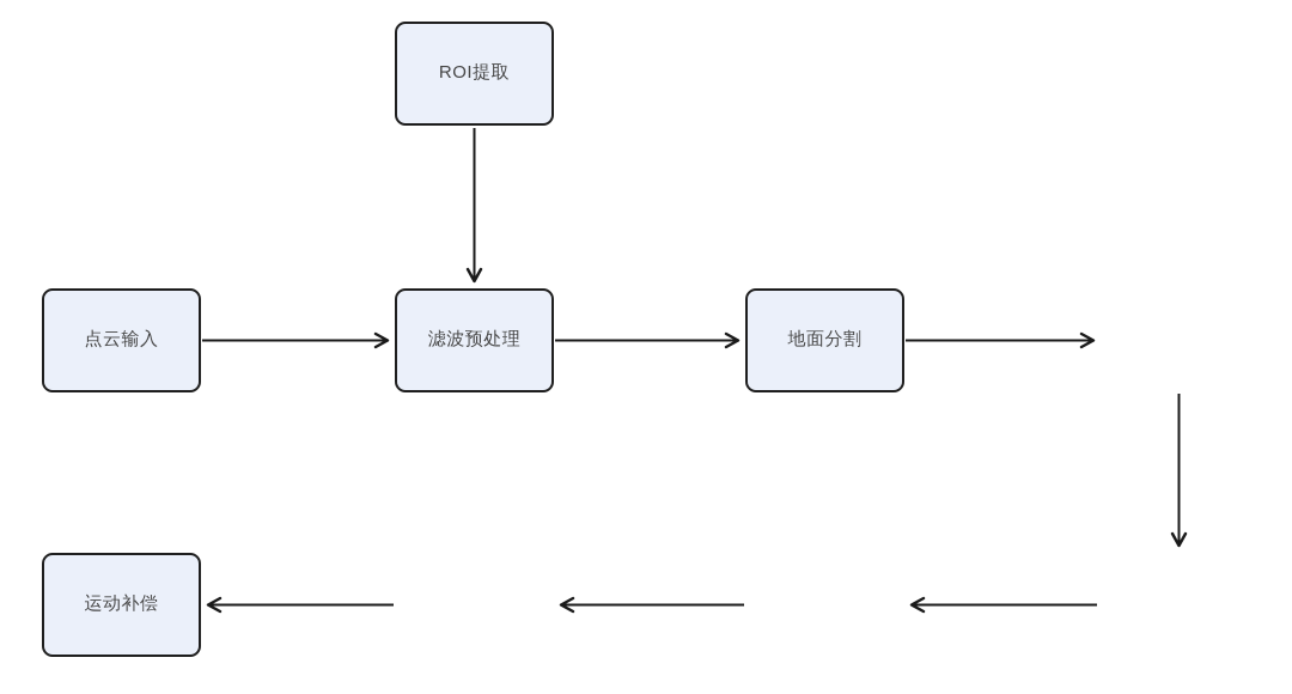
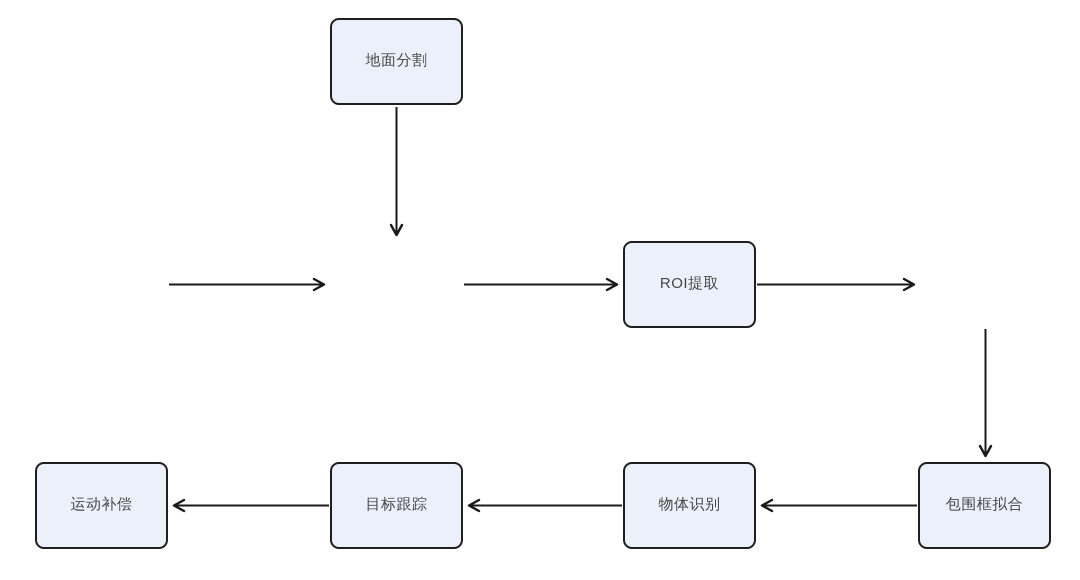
- ROI提取
+ 地面分割
- 点云输入
- 滤波预处理
- 地面分割
+ ROI提取
+ 包围框拟合
+ 物体识别
+ 目标跟踪
  运动补偿
